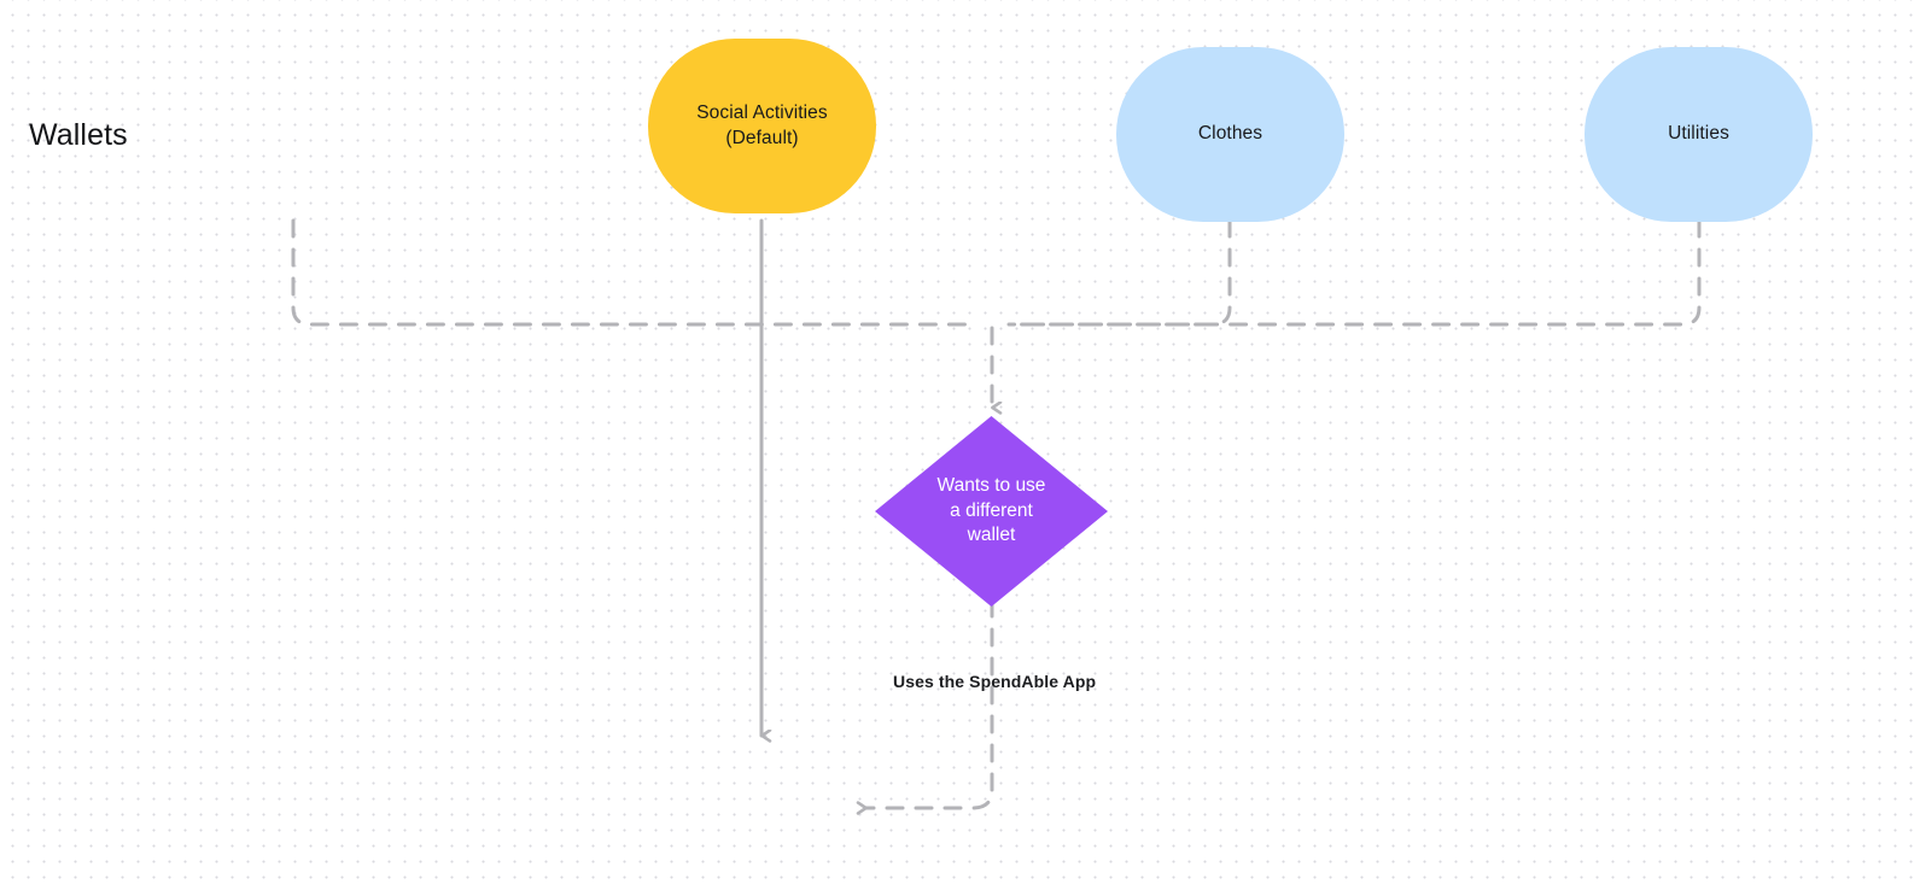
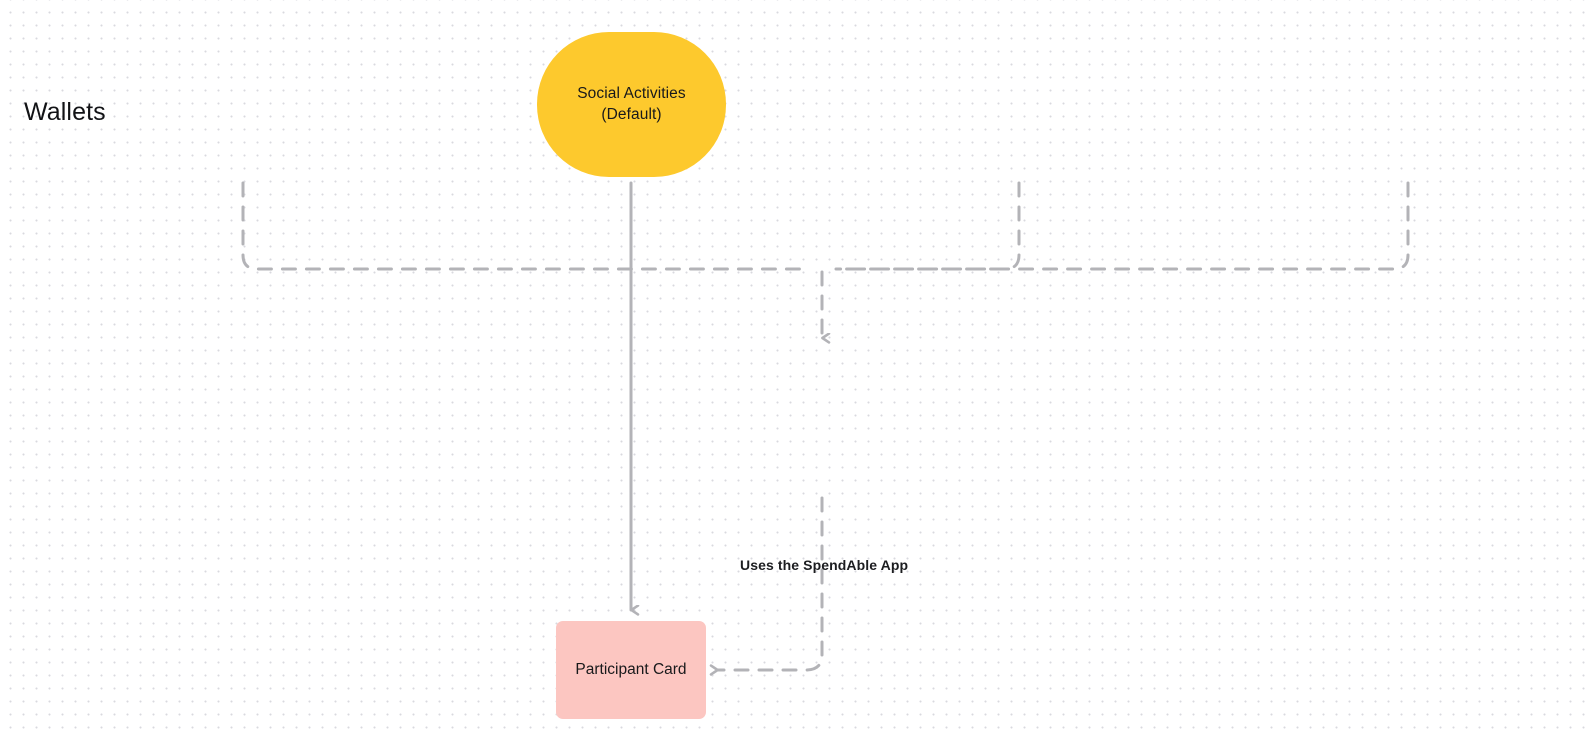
  Wallets
  Social Activities
  (Default)
- Clothes
- Utilities
- Wants to use
- a different
- wallet
  Uses the SpendAble App
+ Participant Card
